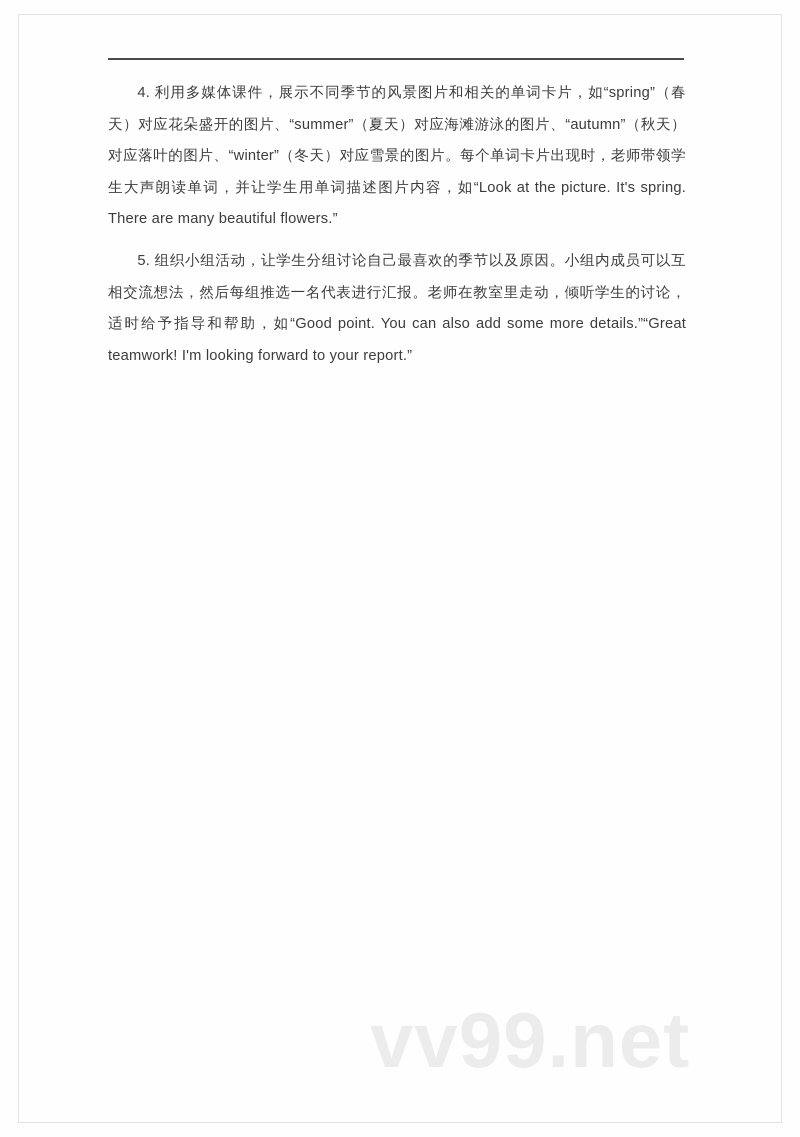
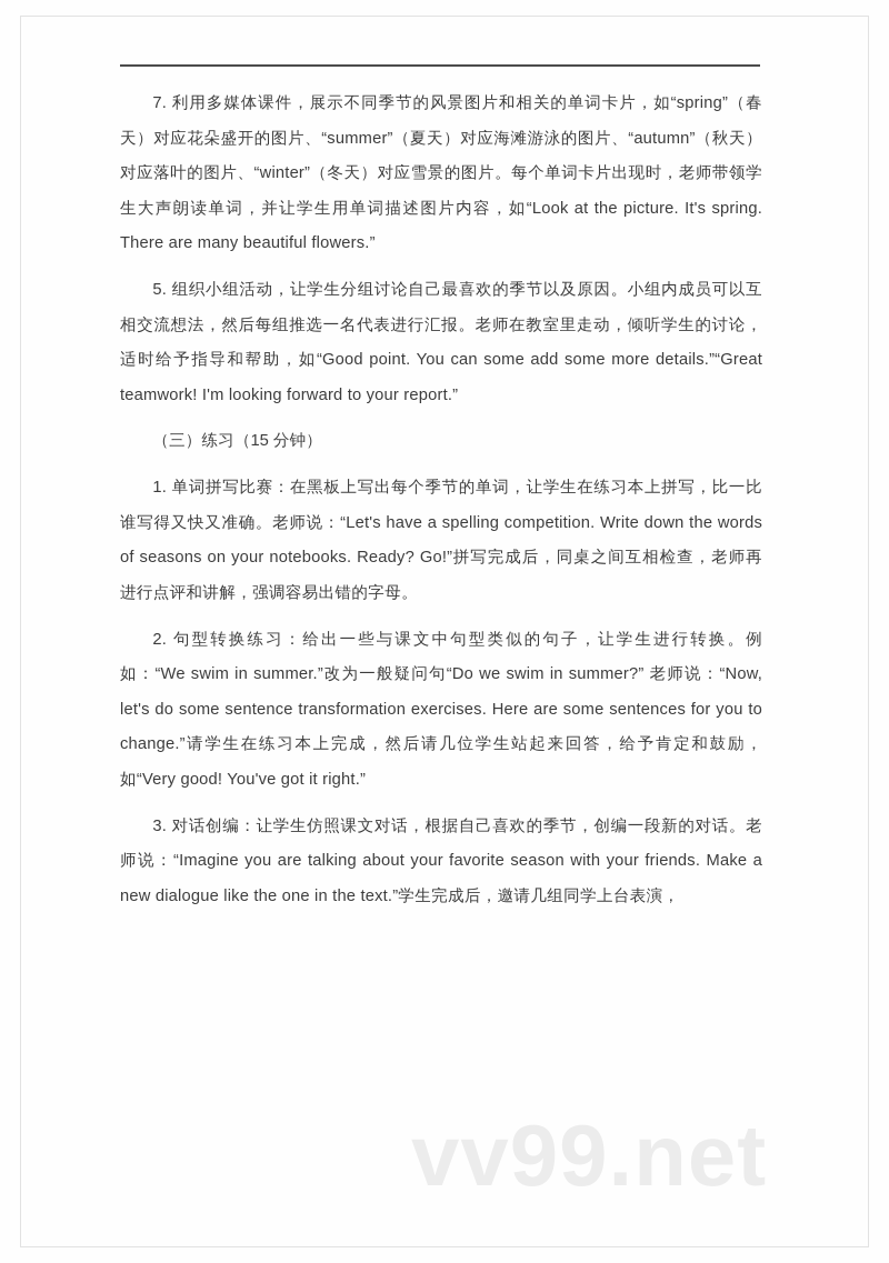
- 4. 利用多媒体课件，展示不同季节的风景图片和相关的单词卡片，如“spring”（春天）对应花朵盛开的图片、“summer”（夏天）对应海滩游泳的图片、“autumn”（秋天）对应落叶的图片、“winter”（冬天）对应雪景的图片。每个单词卡片出现时，老师带领学生大声朗读单词，并让学生用单词描述图片内容，如“Look at the picture. It's spring. There are many beautiful flowers.”
+ 7. 利用多媒体课件，展示不同季节的风景图片和相关的单词卡片，如“spring”（春天）对应花朵盛开的图片、“summer”（夏天）对应海滩游泳的图片、“autumn”（秋天）对应落叶的图片、“winter”（冬天）对应雪景的图片。每个单词卡片出现时，老师带领学生大声朗读单词，并让学生用单词描述图片内容，如“Look at the picture. It's spring. There are many beautiful flowers.”
- 5. 组织小组活动，让学生分组讨论自己最喜欢的季节以及原因。小组内成员可以互相交流想法，然后每组推选一名代表进行汇报。老师在教室里走动，倾听学生的讨论，适时给予指导和帮助，如“Good point. You can also add some more details.”“Great teamwork! I'm looking forward to your report.”
+ 5. 组织小组活动，让学生分组讨论自己最喜欢的季节以及原因。小组内成员可以互相交流想法，然后每组推选一名代表进行汇报。老师在教室里走动，倾听学生的讨论，适时给予指导和帮助，如“Good point. You can some add some more details.”“Great teamwork! I'm looking forward to your report.”
+ （三）练习（15 分钟）
+ 1. 单词拼写比赛：在黑板上写出每个季节的单词，让学生在练习本上拼写，比一比谁写得又快又准确。老师说：“Let's have a spelling competition. Write down the words of seasons on your notebooks. Ready? Go!”拼写完成后，同桌之间互相检查，老师再进行点评和讲解，强调容易出错的字母。
+ 2. 句型转换练习：给出一些与课文中句型类似的句子，让学生进行转换。例如：“We swim in summer.”改为一般疑问句“Do we swim in summer?” 老师说：“Now, let's do some sentence transformation exercises. Here are some sentences for you to change.”请学生在练习本上完成，然后请几位学生站起来回答，给予肯定和鼓励，如“Very good! You've got it right.”
+ 3. 对话创编：让学生仿照课文对话，根据自己喜欢的季节，创编一段新的对话。老师说：“Imagine you are talking about your favorite season with your friends. Make a new dialogue like the one in the text.”学生完成后，邀请几组同学上台表演，
